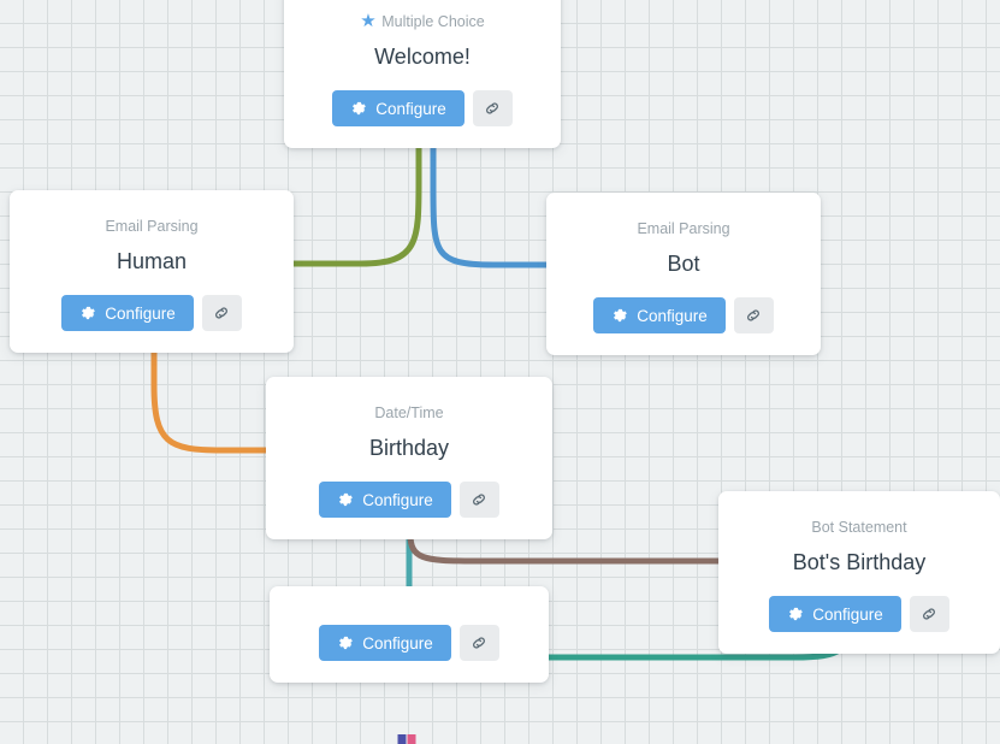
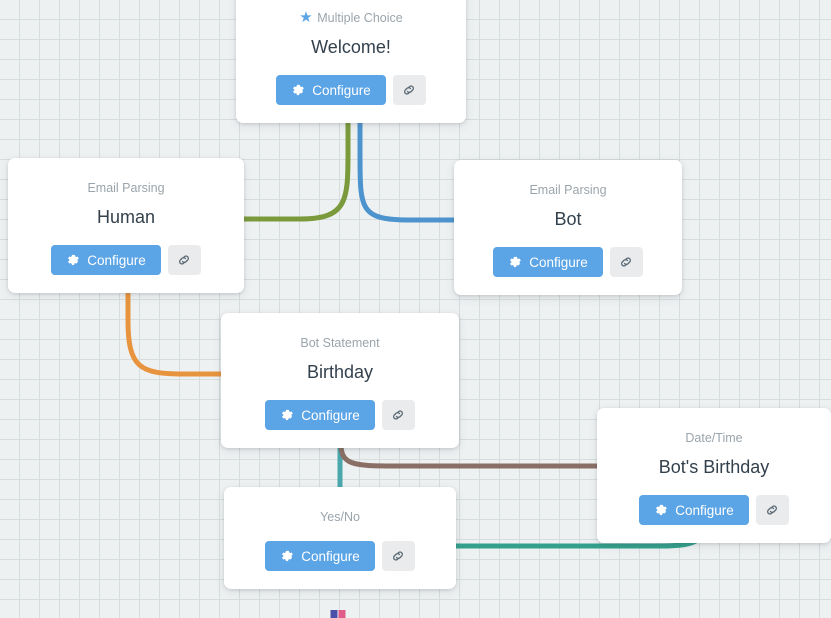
  ★
  Multiple Choice
  Welcome!
  Configure
  Email Parsing
  Human
  Configure
  Email Parsing
  Bot
  Configure
- Date/Time
+ Bot Statement
  Birthday
  Configure
- Bot Statement
+ Date/Time
  Bot's Birthday
  Configure
+ Yes/No
  Configure
